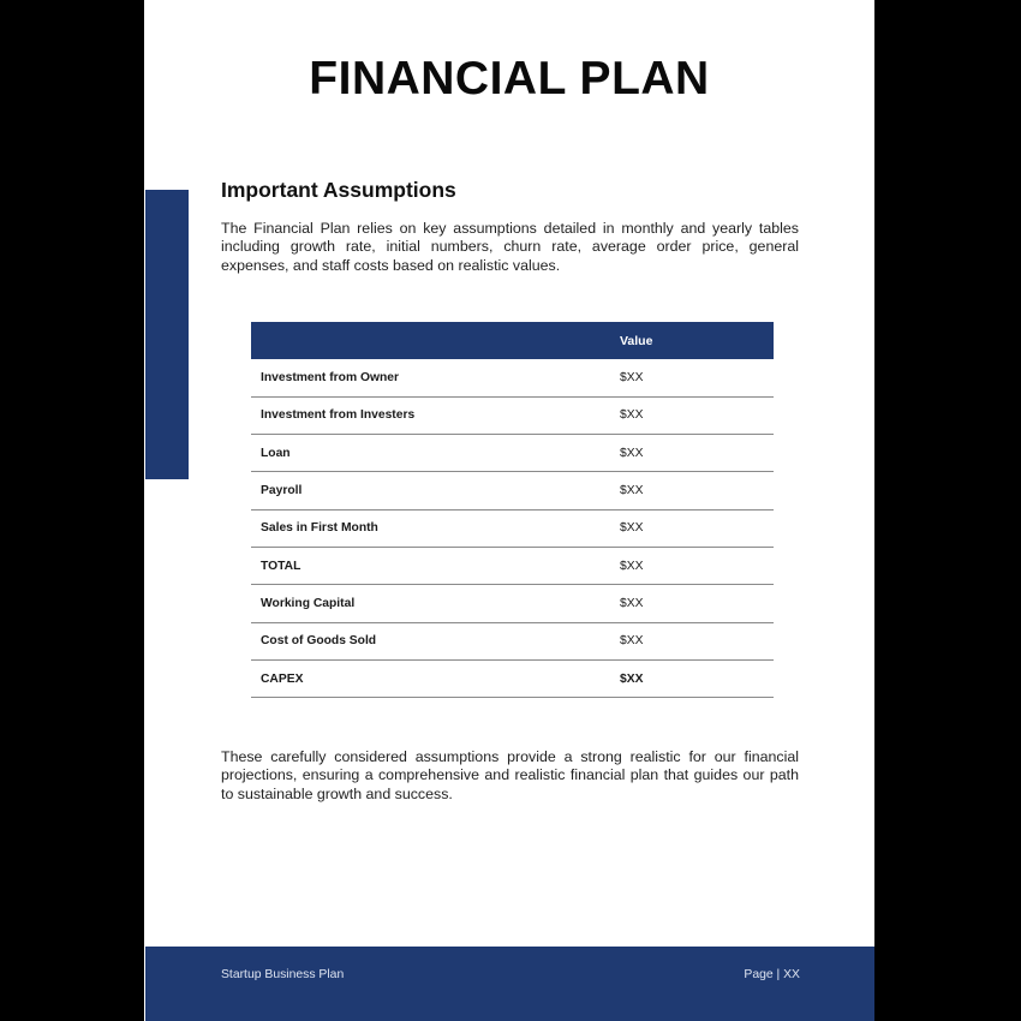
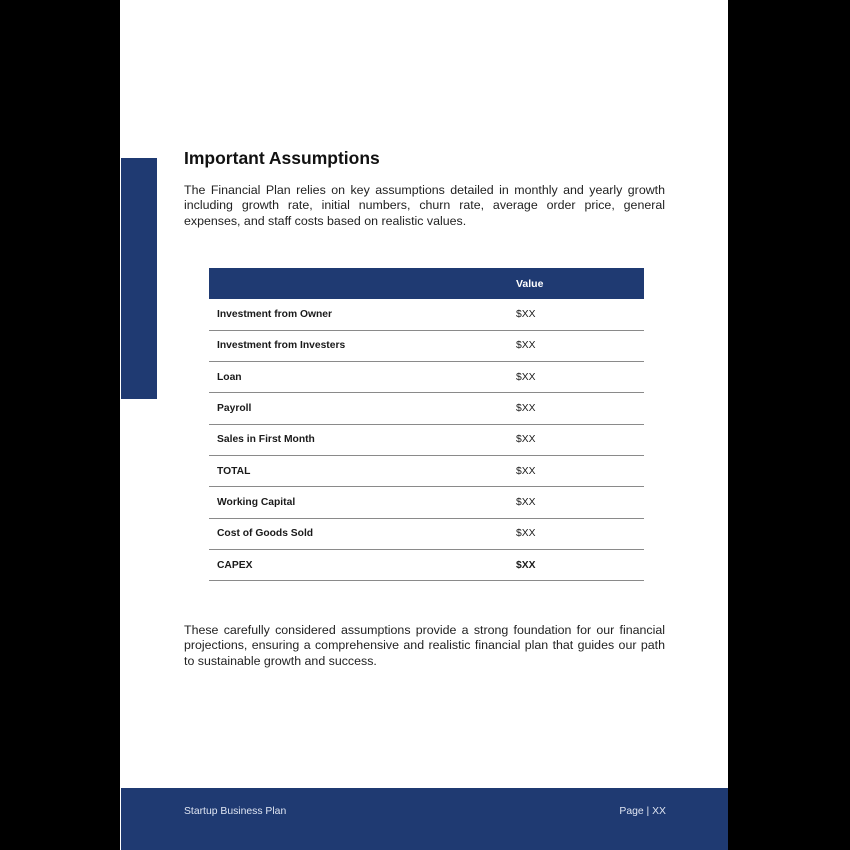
- FINANCIAL PLAN
  Important Assumptions
- The Financial Plan relies on key assumptions detailed in monthly and yearly tables including growth rate, initial numbers, churn rate, average order price, general expenses, and staff costs based on realistic values.
+ The Financial Plan relies on key assumptions detailed in monthly and yearly growth including growth rate, initial numbers, churn rate, average order price, general expenses, and staff costs based on realistic values.
  	Value
  Investment from Owner	$XX
  Investment from Investers	$XX
  Loan	$XX
  Payroll	$XX
  Sales in First Month	$XX
  TOTAL	$XX
  Working Capital	$XX
  Cost of Goods Sold	$XX
  CAPEX	$XX
- These carefully considered assumptions provide a strong realistic for our financial projections, ensuring a comprehensive and realistic financial plan that guides our path to sustainable growth and success.
+ These carefully considered assumptions provide a strong foundation for our financial projections, ensuring a comprehensive and realistic financial plan that guides our path to sustainable growth and success.
  Startup Business Plan
  Page | XX
